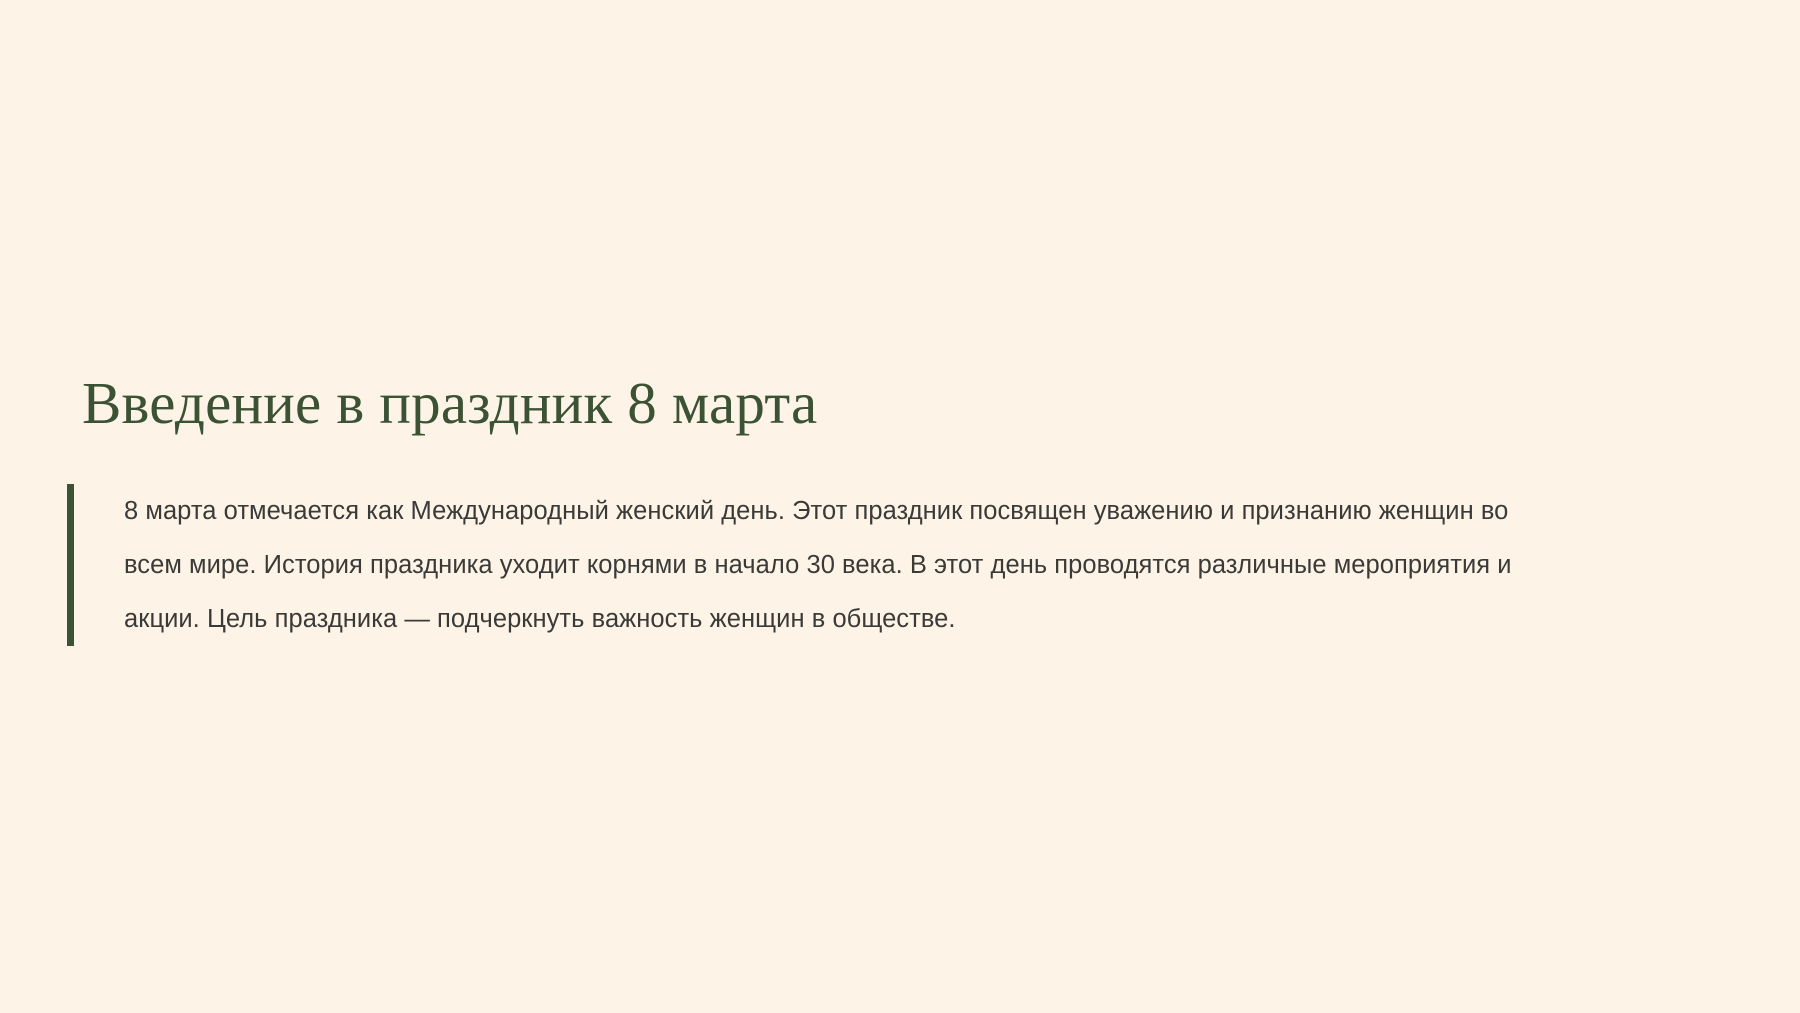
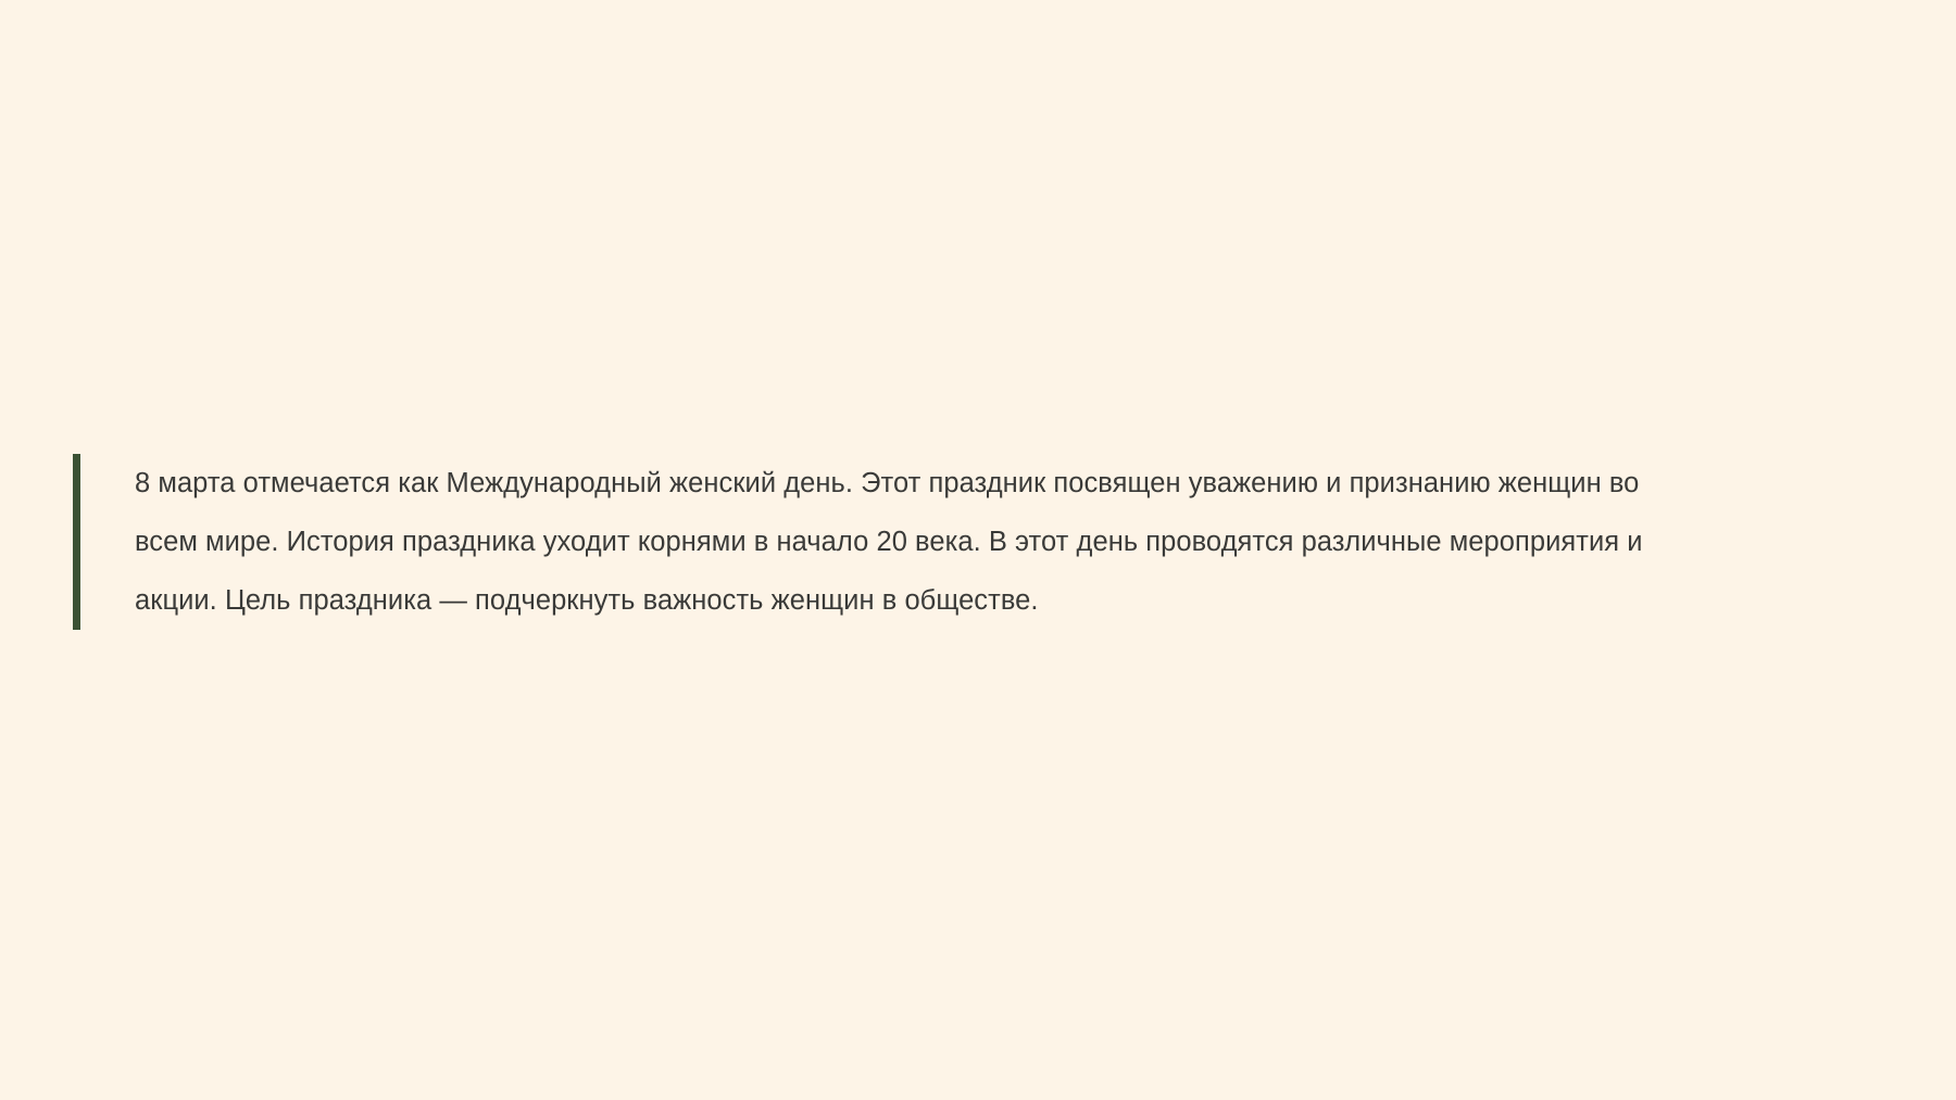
- Введение в праздник 8 марта
- 8 марта отмечается как Международный женский день. Этот праздник посвящен уважению и признанию женщин во всем мире. История праздника уходит корнями в начало 30 века. В этот день проводятся различные мероприятия и акции. Цель праздника — подчеркнуть важность женщин в обществе.
+ 8 марта отмечается как Международный женский день. Этот праздник посвящен уважению и признанию женщин во всем мире. История праздника уходит корнями в начало 20 века. В этот день проводятся различные мероприятия и акции. Цель праздника — подчеркнуть важность женщин в обществе.
